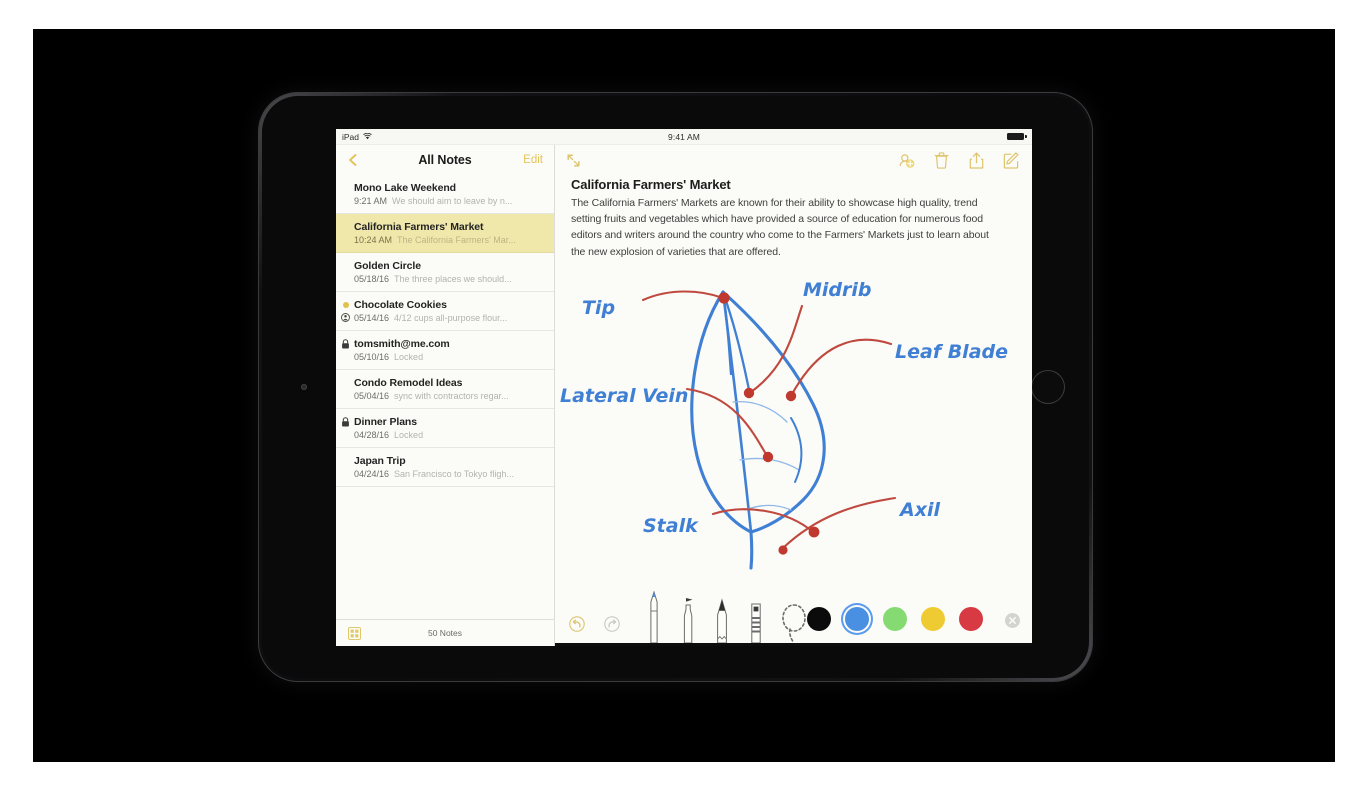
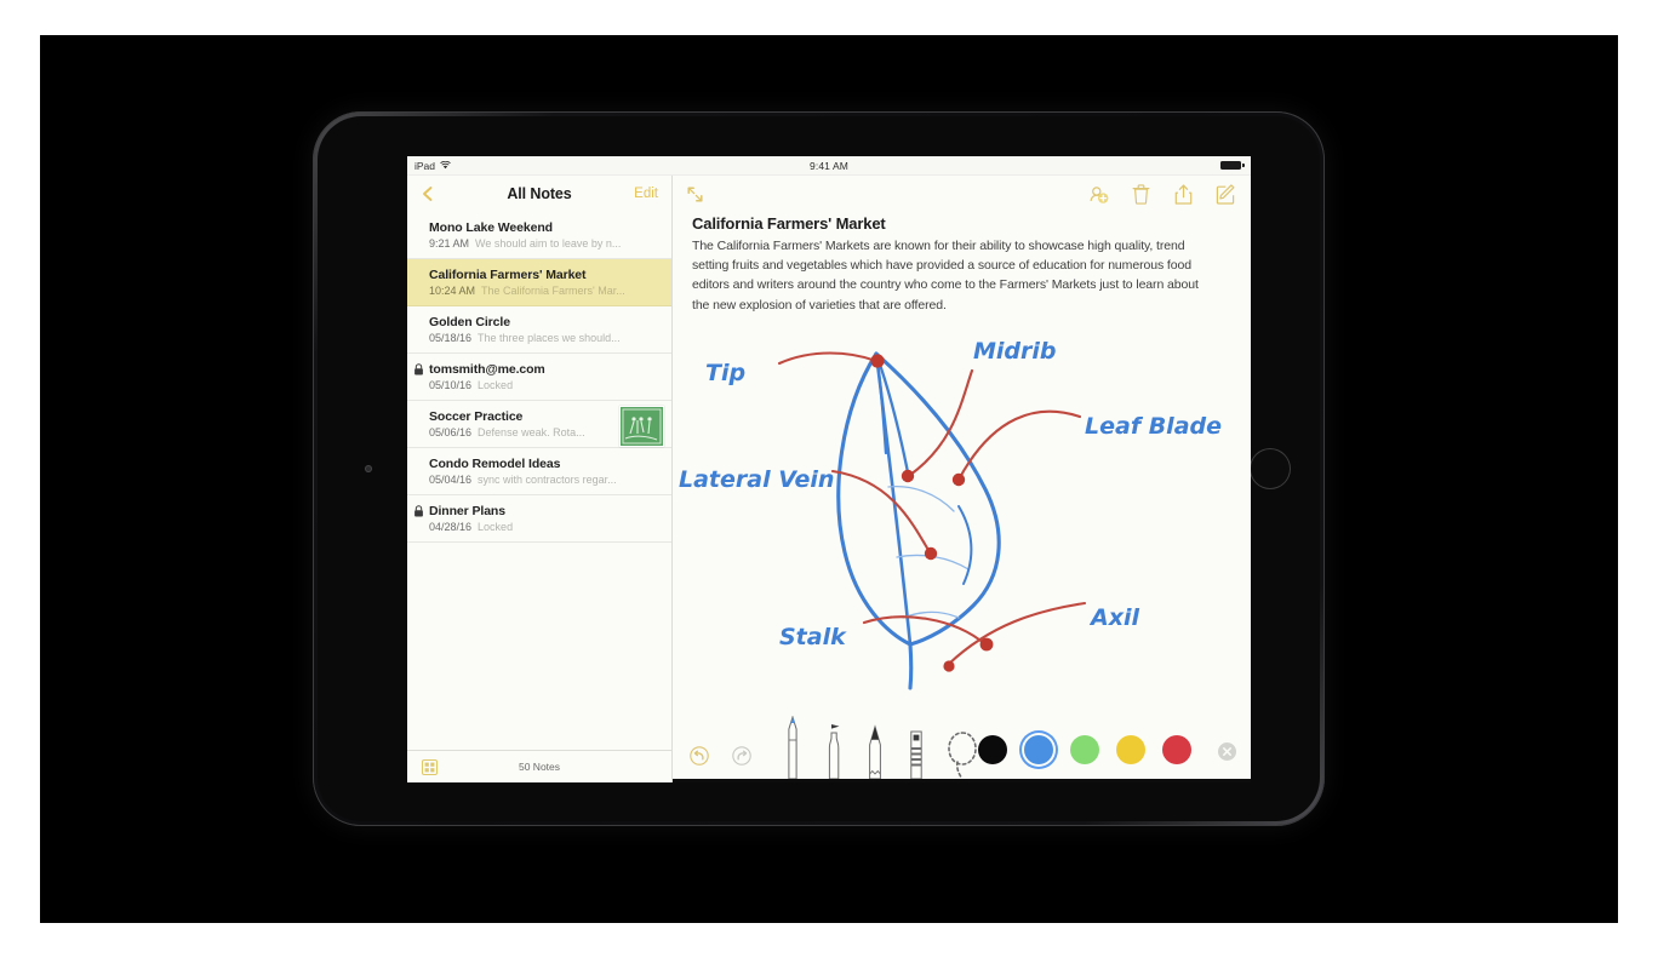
  iPad
  9:41 AM
  All Notes
  Edit
  Mono Lake Weekend
  9:21 AM
  We should aim to leave by n...
  California Farmers' Market
  10:24 AM
  The California Farmers' Mar...
  Golden Circle
  05/18/16
  The three places we should...
- Chocolate Cookies
- 05/14/16
- 4/12 cups all-purpose flour...
  tomsmith@me.com
  05/10/16
  Locked
+ Soccer Practice
+ 05/06/16
+ Defense weak. Rota...
  Condo Remodel Ideas
  05/04/16
  sync with contractors regar...
  Dinner Plans
  04/28/16
  Locked
- Japan Trip
- 04/24/16
- San Francisco to Tokyo fligh...
  50 Notes
  California Farmers' Market
  The California Farmers' Markets are known for their ability to showcase high quality, trend setting fruits and vegetables which have provided a source of education for numerous food editors and writers around the country who come to the Farmers' Markets just to learn about the new explosion of varieties that are offered.
  Tip
  Midrib
  Leaf Blade
  Lateral Vein
  Stalk
  Axil
